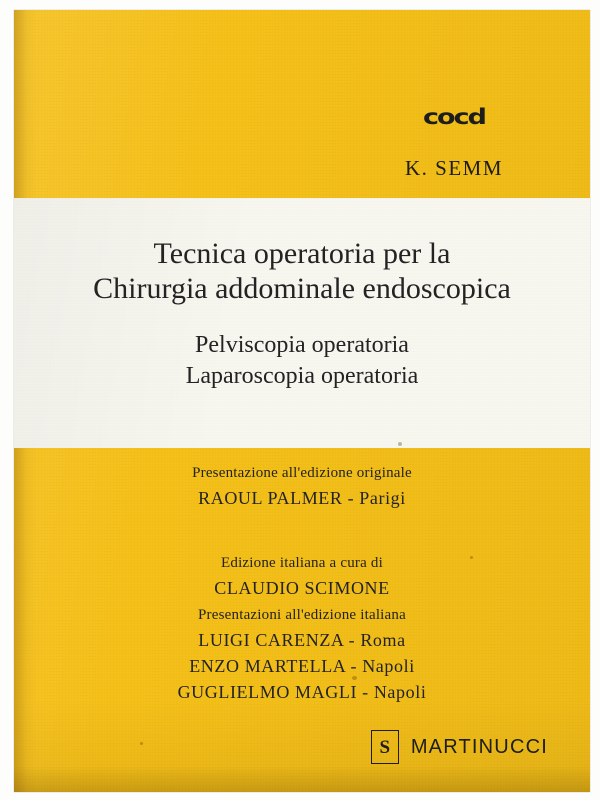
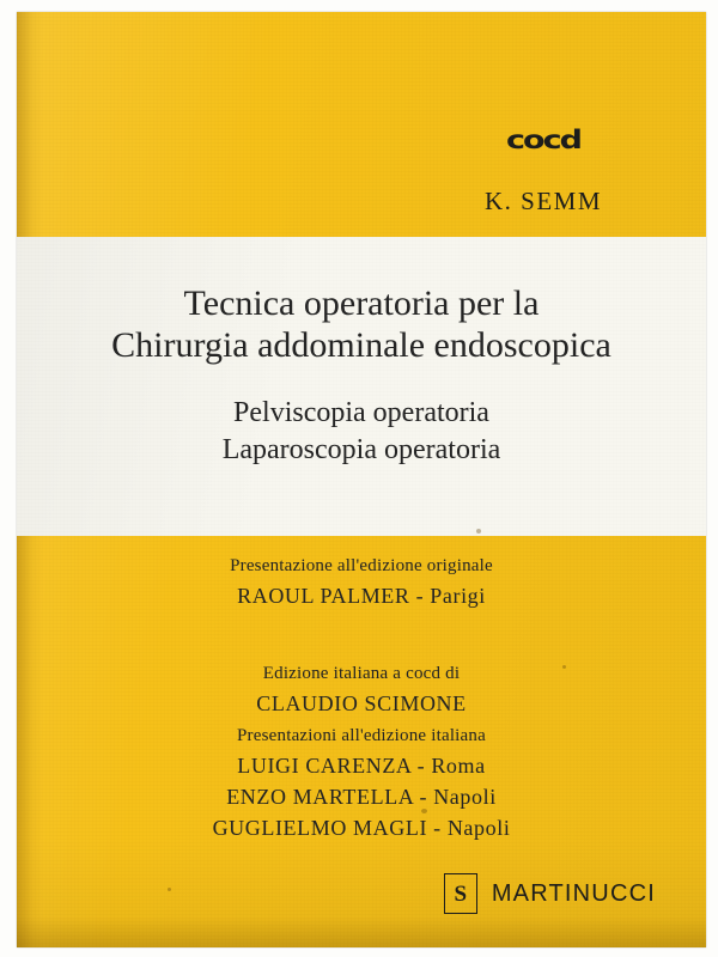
  cocd
  K. SEMM
  Tecnica operatoria per la
  Chirurgia addominale endoscopica
  Pelviscopia operatoria
  Laparoscopia operatoria
  Presentazione all'edizione originale
  RAOUL PALMER - Parigi
- Edizione italiana a cura di
+ Edizione italiana a cocd di
  CLAUDIO SCIMONE
  Presentazioni all'edizione italiana
  LUIGI CARENZA - Roma
  ENZO MARTELLA - Napoli
  GUGLIELMO MAGLI - Napoli
  S
  MARTINUCCI
